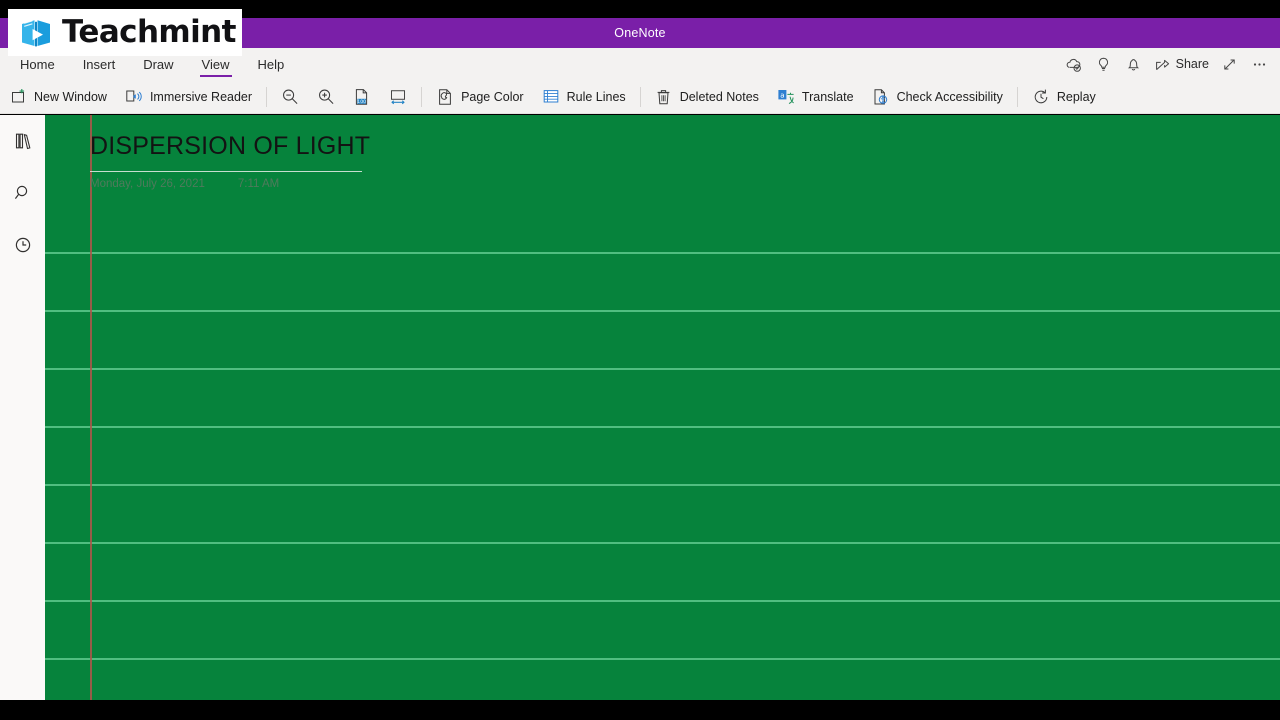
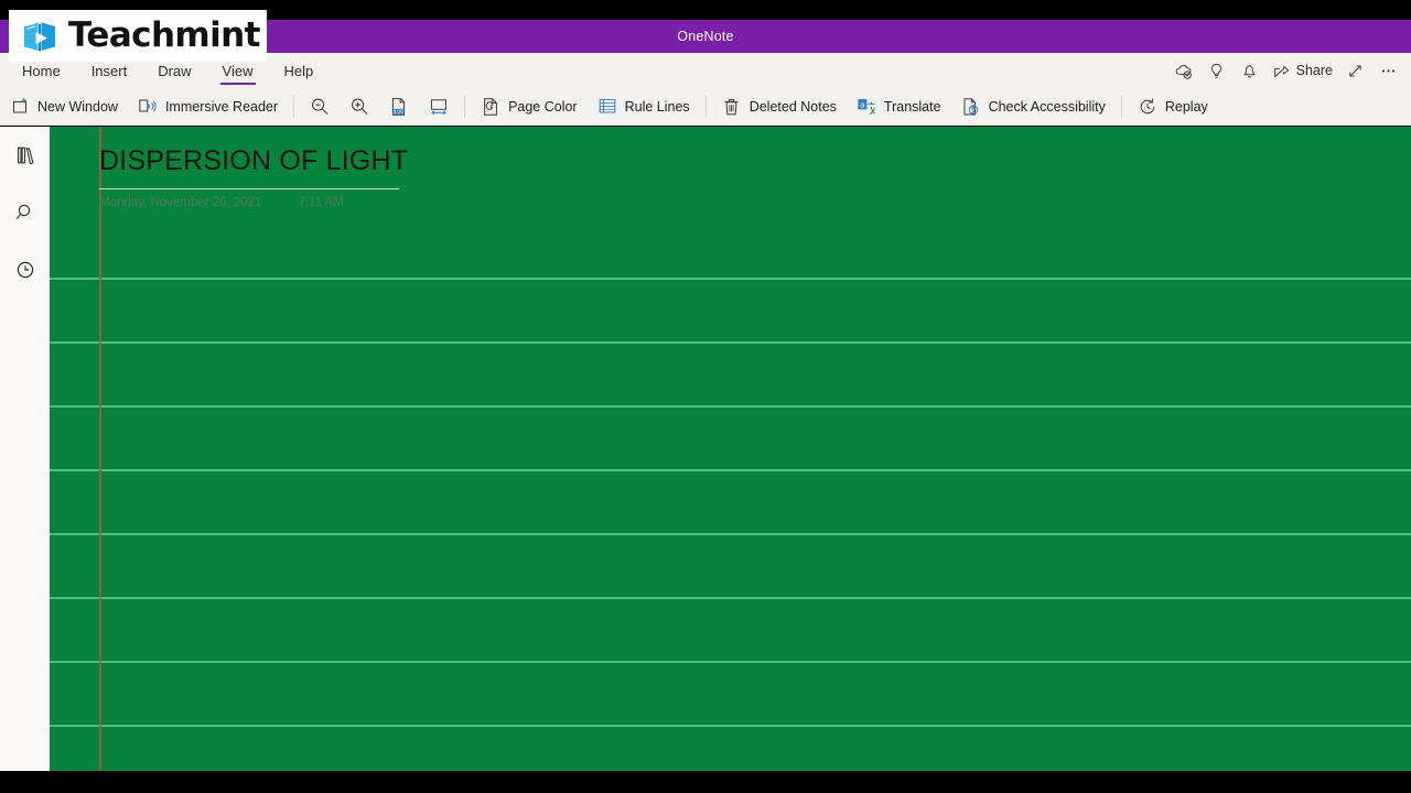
  OneNote
  Teachmint
  Home
  Insert
  Draw
  View
  Help
  Share
  New Window
  Immersive Reader
  Page Color
  Rule Lines
  Deleted Notes
  a
  Translate
  Check Accessibility
  Replay
  DISPERSION OF LIGHT
- Monday, July 26, 2021
+ Monday, November 26, 2021
  7:11 AM
